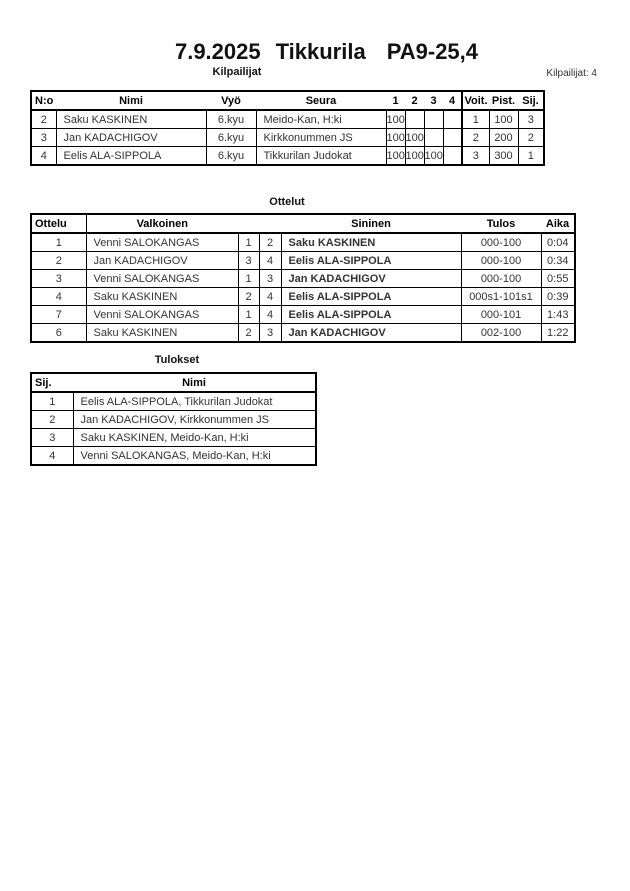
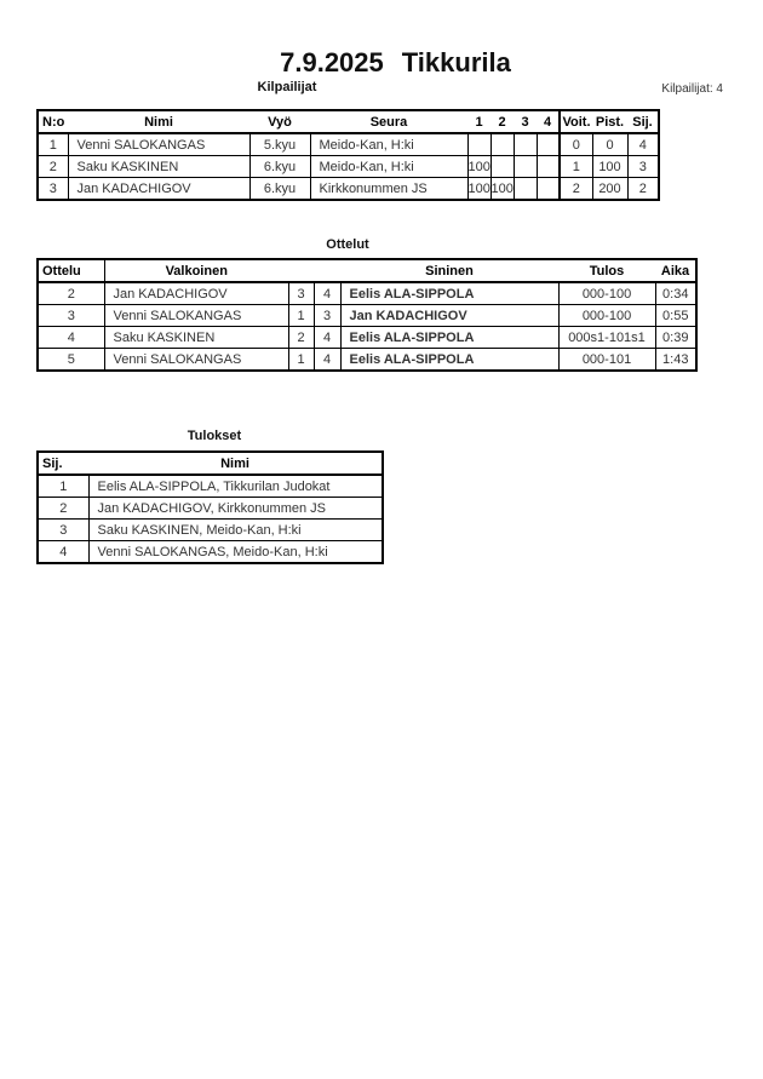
  7.9.2025
  Tikkurila
- PA9-25,4
  Kilpailijat
  Kilpailijat: 4
  N:o	Nimi	Vyö	Seura	1	2	3	4	Voit.	Pist.	Sij.
+ 1	Venni SALOKANGAS	5.kyu	Meido-Kan, H:ki					0	0	4
  2	Saku KASKINEN	6.kyu	Meido-Kan, H:ki	100				1	100	3
  3	Jan KADACHIGOV	6.kyu	Kirkkonummen JS	100	100			2	200	2
- 4	Eelis ALA-SIPPOLA	6.kyu	Tikkurilan Judokat	100	100	100		3	300	1
  Ottelut
  Ottelu	Valkoinen			Sininen	Tulos	Aika
- 1	Venni SALOKANGAS	1	2	Saku KASKINEN	000-100	0:04
  2	Jan KADACHIGOV	3	4	Eelis ALA-SIPPOLA	000-100	0:34
  3	Venni SALOKANGAS	1	3	Jan KADACHIGOV	000-100	0:55
  4	Saku KASKINEN	2	4	Eelis ALA-SIPPOLA	000s1-101s1	0:39
- 7	Venni SALOKANGAS	1	4	Eelis ALA-SIPPOLA	000-101	1:43
+ 5	Venni SALOKANGAS	1	4	Eelis ALA-SIPPOLA	000-101	1:43
- 6	Saku KASKINEN	2	3	Jan KADACHIGOV	002-100	1:22
  Tulokset
  Sij.	Nimi
  1	Eelis ALA-SIPPOLA, Tikkurilan Judokat
  2	Jan KADACHIGOV, Kirkkonummen JS
  3	Saku KASKINEN, Meido-Kan, H:ki
  4	Venni SALOKANGAS, Meido-Kan, H:ki
